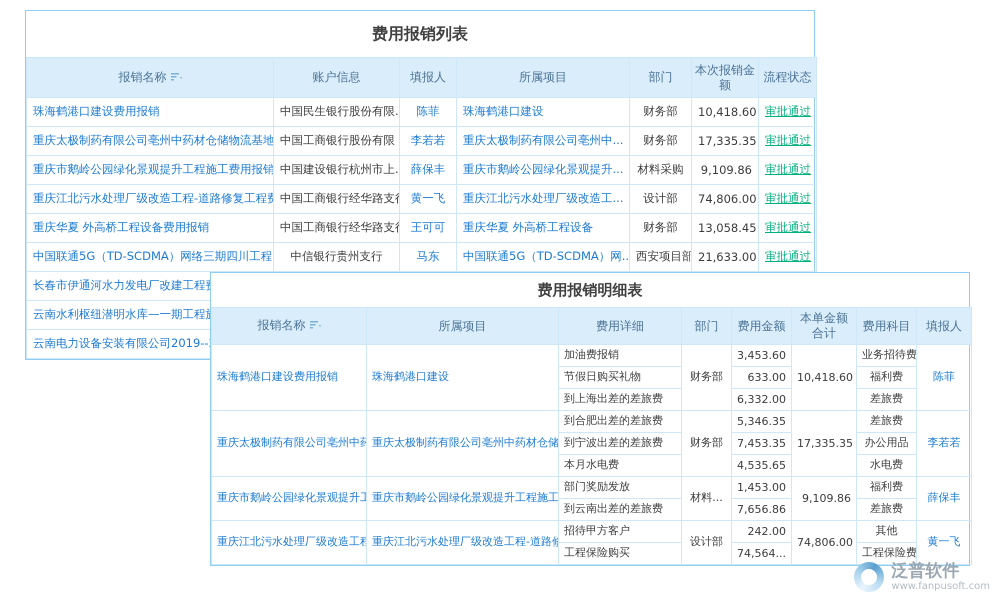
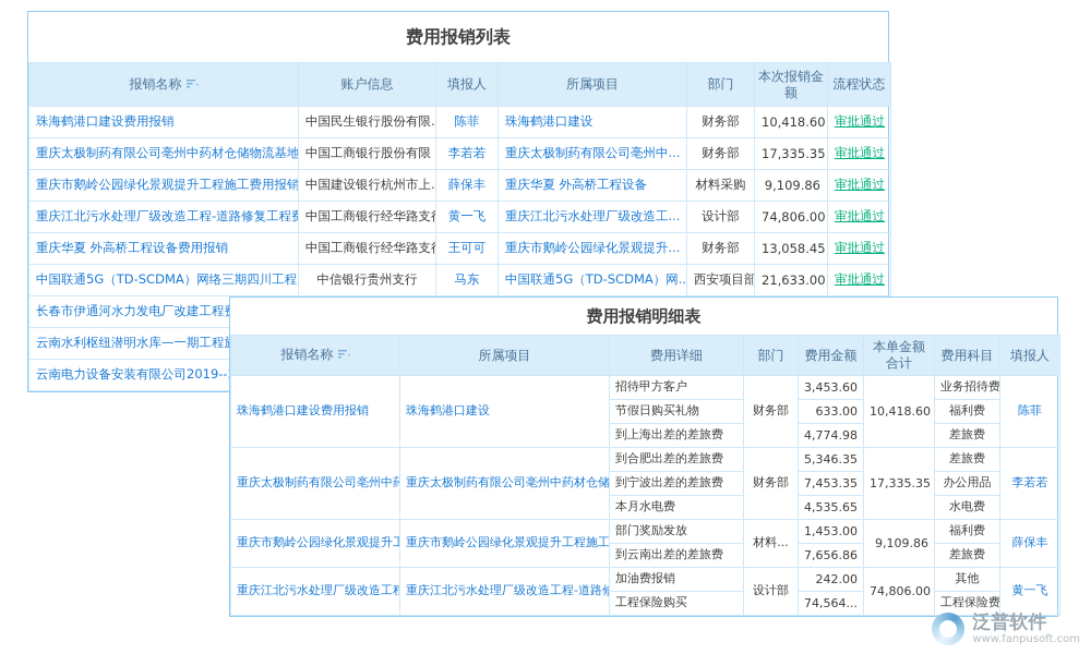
  费用报销列表
  报销名称	账户信息	填报人	所属项目	部门	本次报销金额	流程状态
  珠海鹤港口建设费用报销	中国民生银行股份有限.	陈菲	珠海鹤港口建设	财务部	10,418.60	审批通过
  重庆太极制药有限公司亳州中药材仓储物流基地	中国工商银行股份有限	李若若	重庆太极制药有限公司亳州中...	财务部	17,335.35	审批通过
- 重庆市鹅岭公园绿化景观提升工程施工费用报销	中国建设银行杭州市上.	薛保丰	重庆市鹅岭公园绿化景观提升...	材料采购	9,109.86	审批通过
+ 重庆市鹅岭公园绿化景观提升工程施工费用报销	中国建设银行杭州市上.	薛保丰	重庆华夏 外高桥工程设备	材料采购	9,109.86	审批通过
  重庆江北污水处理厂级改造工程-道路修复工程费	中国工商银行经华路支	黄一飞	重庆江北污水处理厂级改造工...	设计部	74,806.00	审批通过
- 重庆华夏 外高桥工程设备费用报销	中国工商银行经华路支	王可可	重庆华夏 外高桥工程设备	财务部	13,058.45	审批通过
+ 重庆华夏 外高桥工程设备费用报销	中国工商银行经华路支	王可可	重庆市鹅岭公园绿化景观提升...	财务部	13,058.45	审批通过
  中国联通5G（TD-SCDMA）网络三期四川工程	中信银行贵州支行	马东	中国联通5G（TD-SCDMA）网..	西安项目部	21,633.00	审批通过
  长春市伊通河水力发电厂改建工程
  云南水利枢纽潜明水库—一期工程
  费用报销明细表
  报销名称	所属项目	费用详细	部门	费用金额	本单金额合计	费用科目	填报人
- 珠海鹤港口建设费用报销	珠海鹤港口建设	加油费报销	财务部	3,453.60	10,418.60	业务招待费	陈菲
+ 珠海鹤港口建设费用报销	珠海鹤港口建设	招待甲方客户	财务部	3,453.60	10,418.60	业务招待费	陈菲
  节假日购买礼物	633.00	福利费
- 到上海出差的差旅费	6,332.00	差旅费
+ 到上海出差的差旅费	4,774.98	差旅费
  重庆太极制药有限公司亳州中药	重庆太极制药有限公司亳州中药材仓储	到合肥出差的差旅费	财务部	5,346.35	17,335.35	差旅费	李若若
  到宁波出差的差旅费	7,453.35	办公用品
  本月水电费	4,535.65	水电费
  重庆市鹅岭公园绿化景观提升工	重庆市鹅岭公园绿化景观提升工程施工	部门奖励发放	材料...	1,453.00	9,109.86	福利费	薛保丰
  到云南出差的差旅费	7,656.86	差旅费
- 重庆江北污水处理厂级改造工程	重庆江北污水处理厂级改造工程-道路修	招待甲方客户	设计部	242.00	74,806.00	其他	黄一飞
+ 重庆江北污水处理厂级改造工程	重庆江北污水处理厂级改造工程-道路修	加油费报销	设计部	242.00	74,806.00	其他	黄一飞
  工程保险购买	74,564...	工程保险费
  泛普软件
  www.fanpusoft.com
